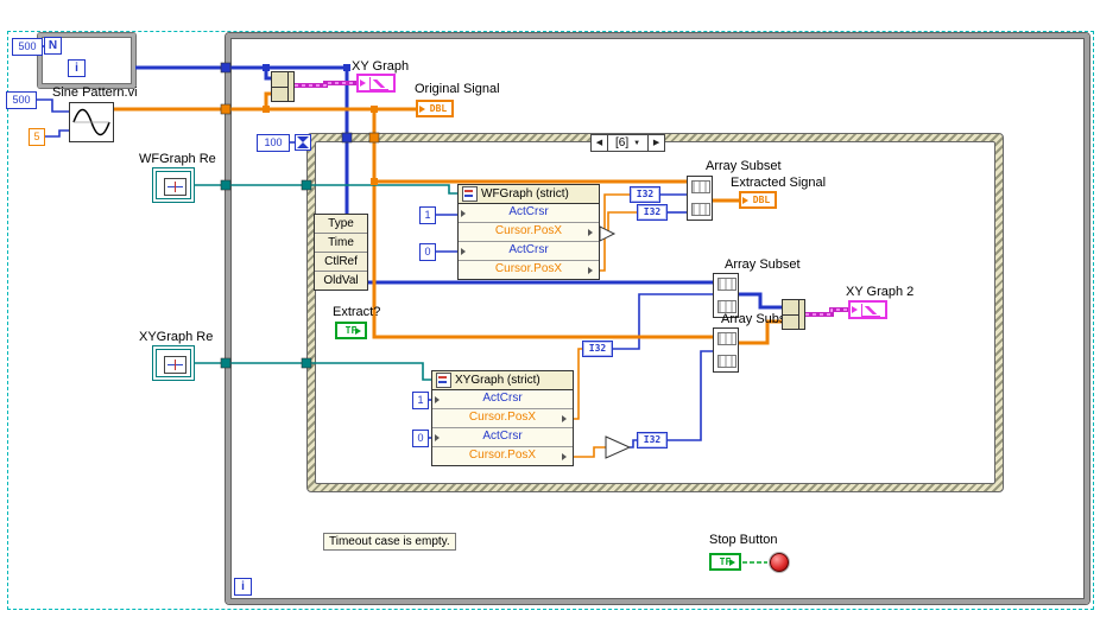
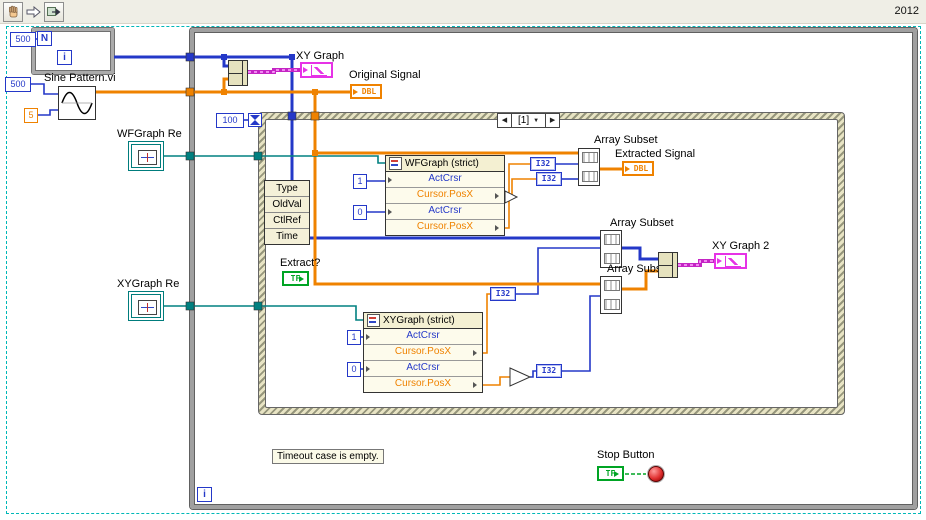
+ 2012
  N
  i
  500
  500
  5
  Sine Pattern.vi
  i
  XY Graph
  Original Signal
  DBL
  100
- [6]
+ [1]
  WFGraph Re
  XYGraph Re
  Type
- Time
+ OldVal
  CtlRef
- OldVal
+ Time
  Extract?
  TF
  WFGraph (strict)
  ActCrsr
  Cursor.PosX
  ActCrsr
  Cursor.PosX
  1
  0
  I32
  I32
  Array Subset
  Extracted Signal
  DBL
  Array Subset
  Array Sub
  XY Graph 2
  XYGraph (strict)
  ActCrsr
  Cursor.PosX
  ActCrsr
  Cursor.PosX
  1
  0
  I32
  I32
  Timeout case is empty.
  Stop Button
  TF
